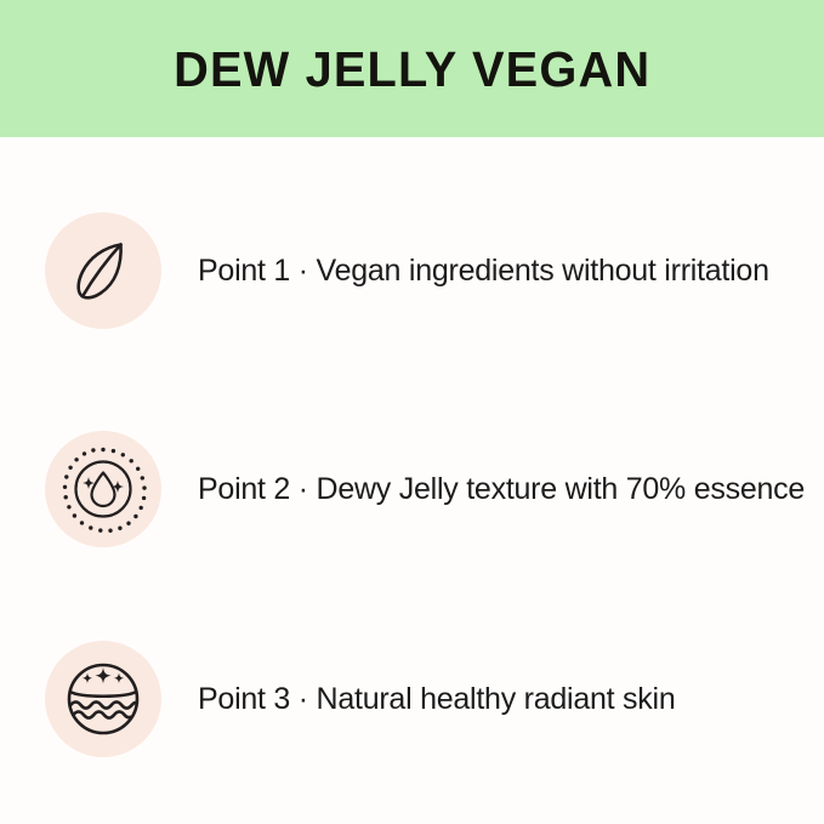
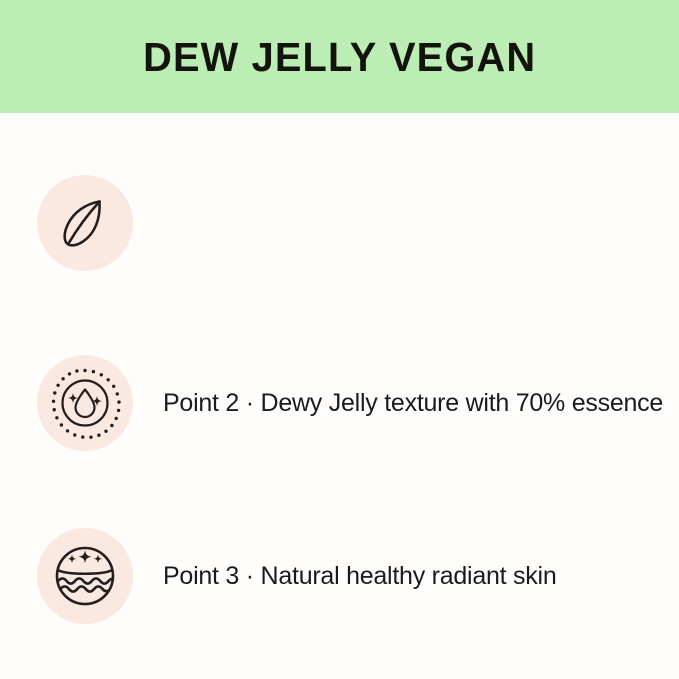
  DEW JELLY VEGAN
- Point 1 · Vegan ingredients without irritation
  Point 2 · Dewy Jelly texture with 70% essence
  Point 3 · Natural healthy radiant skin
